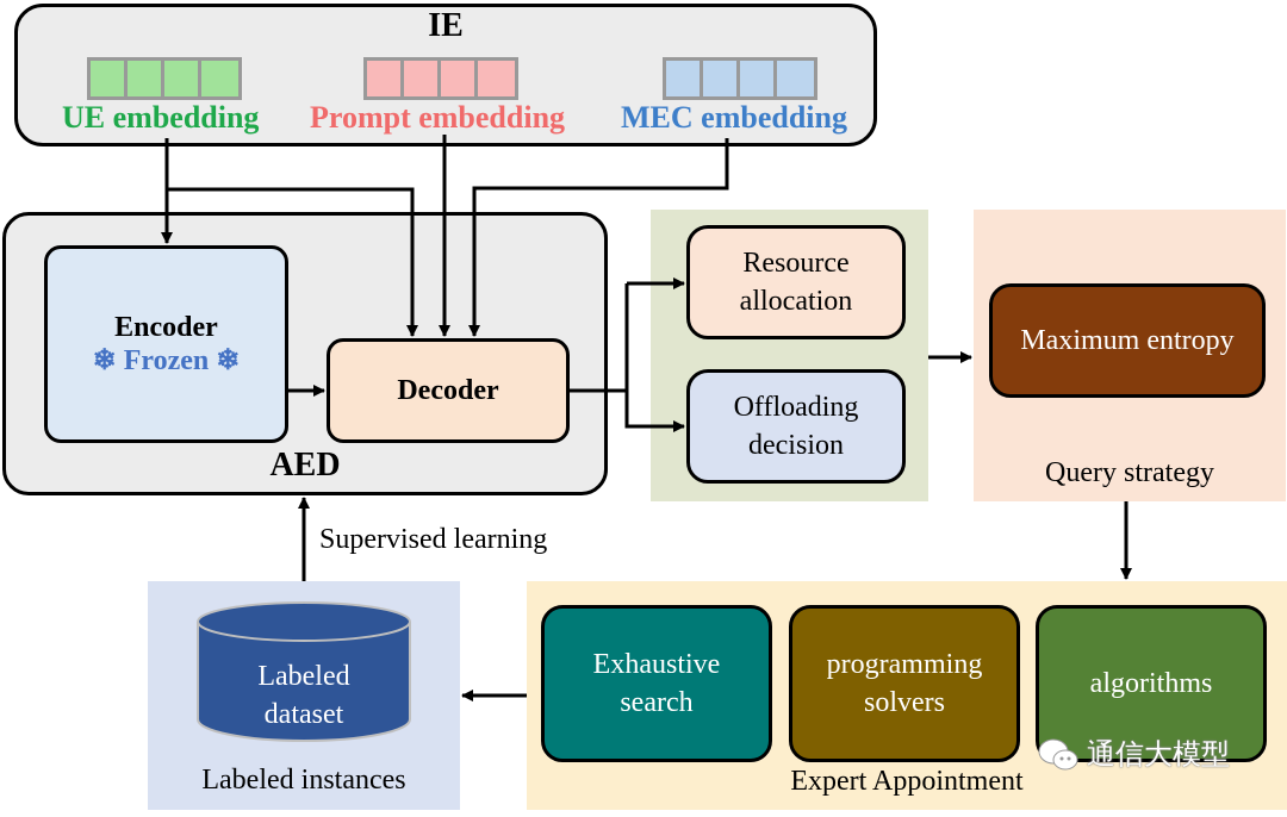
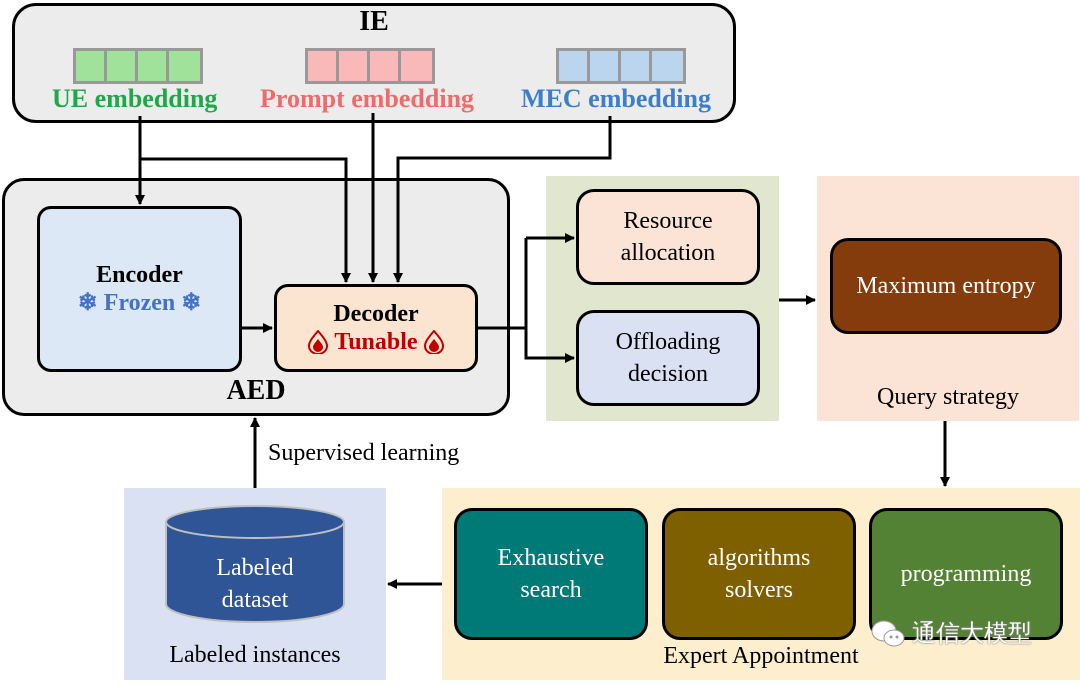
  IE
  UE embedding
  Prompt embedding
  MEC embedding
  Encoder
  ❄ Frozen ❄
  Decoder
+ Tunable
  AED
  Resource
  allocation
  Offloading
  decision
  Maximum entropy
  Query strategy
  Labeled
  dataset
  Labeled instances
  Supervised learning
  Exhaustive
  search
- programming
+ algorithms
  solvers
- algorithms
+ programming
  Expert Appointment
  通信大模型
